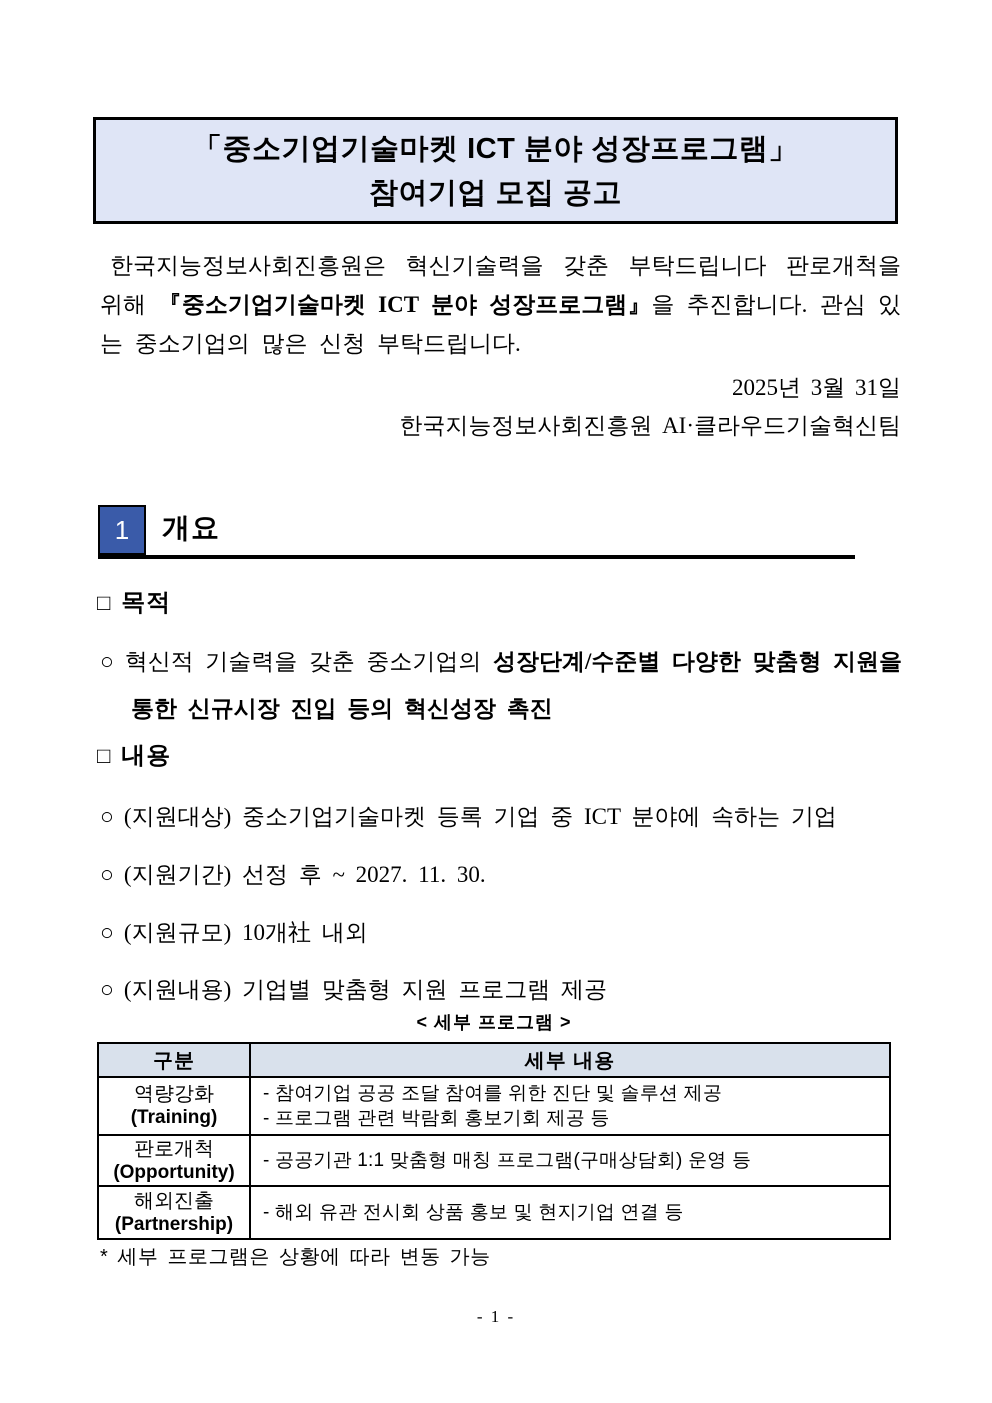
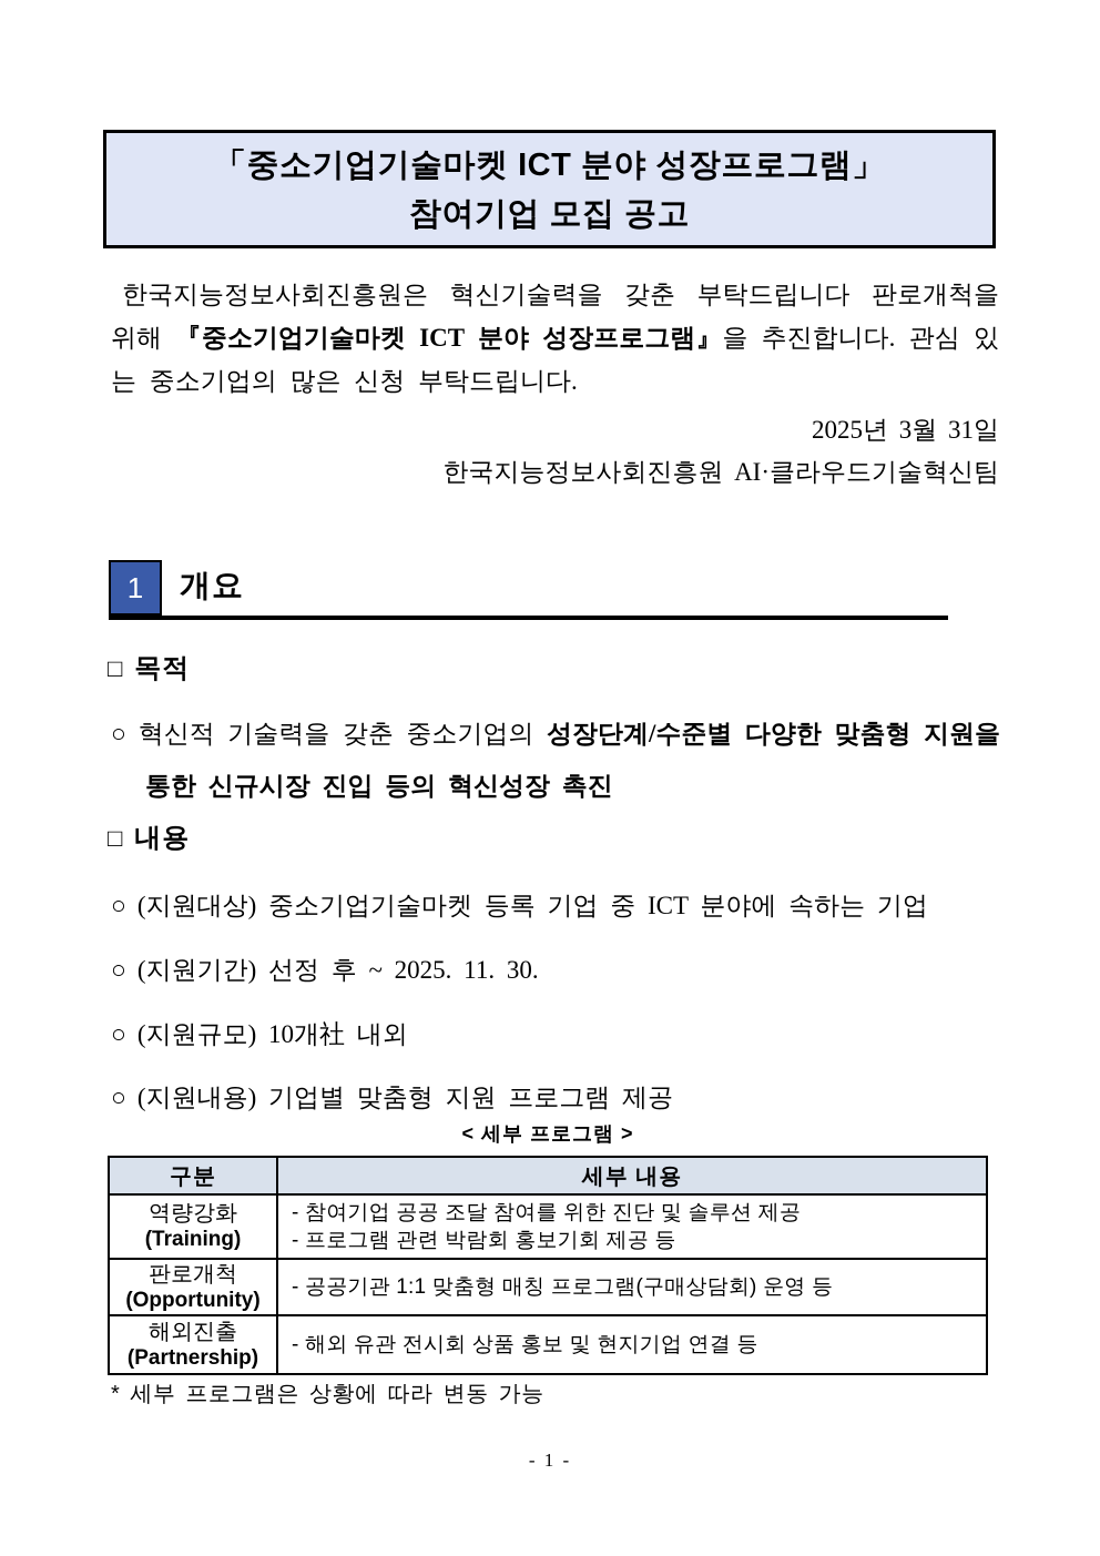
  「중소기업기술마켓 ICT 분야 성장프로그램」
  참여기업 모집 공고
  한국지능정보사회진흥원은 혁신기술력을 갖춘 부탁드립니다 판로개척을 위해 『중소기업기술마켓 ICT 분야 성장프로그램』을 추진합니다. 관심 있는 중소기업의 많은 신청 부탁드립니다.
  2025년 3월 31일
  한국지능정보사회진흥원 AI·클라우드기술혁신팀
  1
  개요
  □ 목적
  ○ 혁신적 기술력을 갖춘 중소기업의 성장단계/수준별 다양한 맞춤형 지원을 통한 신규시장 진입 등의 혁신성장 촉진
  □ 내용
  ○ (지원대상) 중소기업기술마켓 등록 기업 중 ICT 분야에 속하는 기업
- ○ (지원기간) 선정 후 ~ 2027. 11. 30.
+ ○ (지원기간) 선정 후 ~ 2025. 11. 30.
  ○ (지원규모) 10개社 내외
  ○ (지원내용) 기업별 맞춤형 지원 프로그램 제공
  < 세부 프로그램 >
  구분	세부 내용
  역량강화 (Training)	- 참여기업 공공 조달 참여를 위한 진단 및 솔루션 제공 - 프로그램 관련 박람회 홍보기회 제공 등
  판로개척 (Opportunity)	- 공공기관 1:1 맞춤형 매칭 프로그램(구매상담회) 운영 등
  해외진출 (Partnership)	- 해외 유관 전시회 상품 홍보 및 현지기업 연결 등
  * 세부 프로그램은 상황에 따라 변동 가능
  - 1 -
